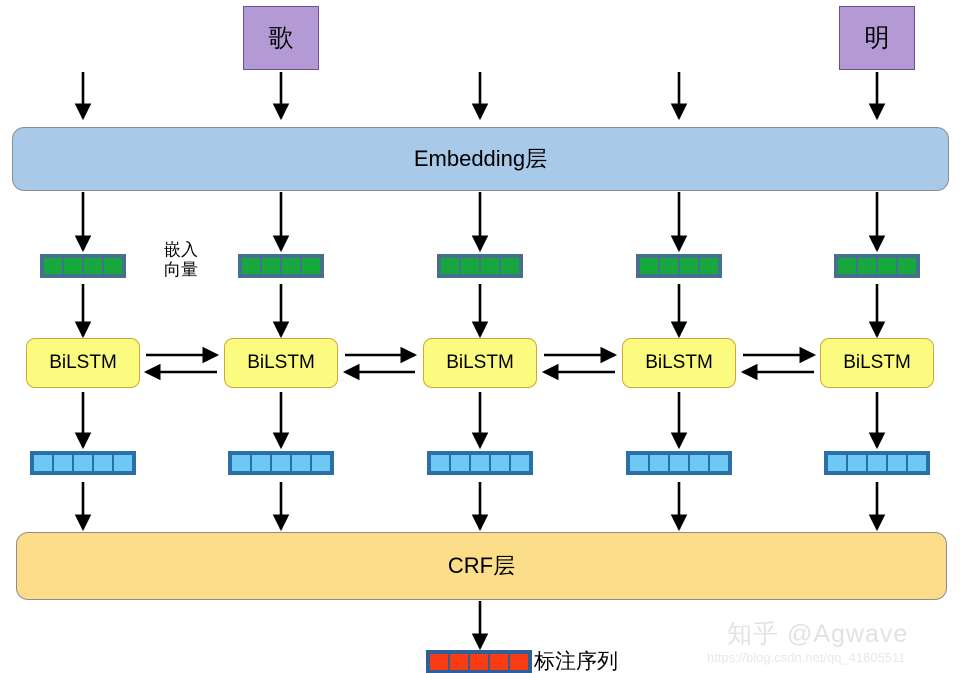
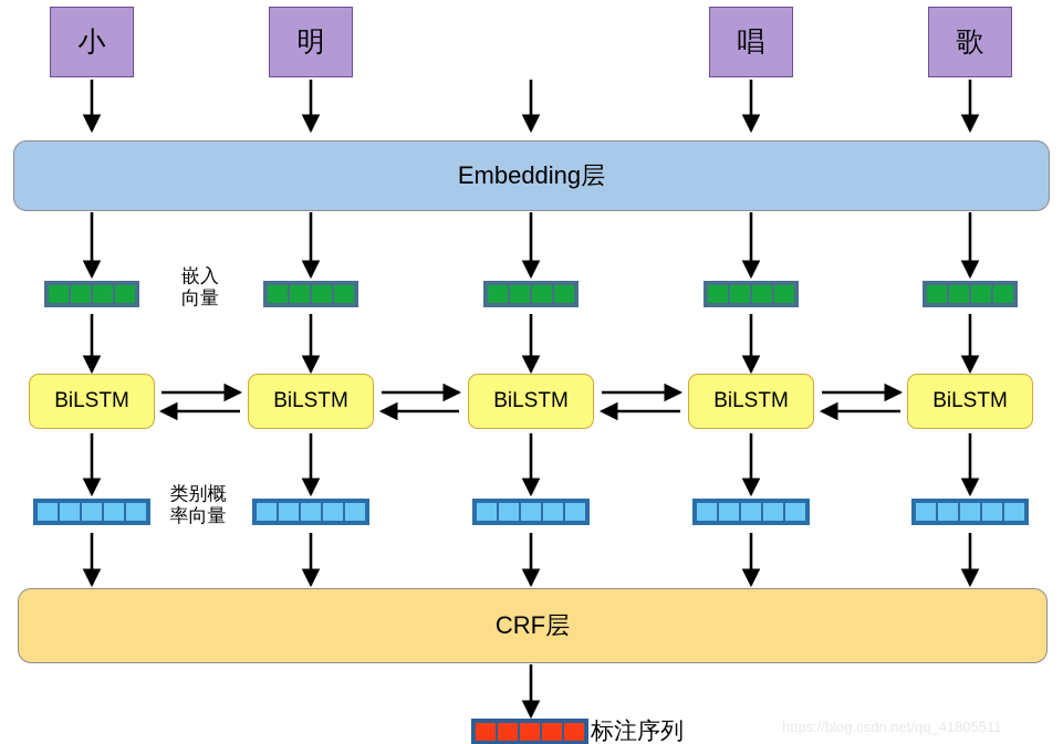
+ 小
- 歌
+ 明
+ 唱
- 明
+ 歌
  Embedding层
  嵌入
  向量
  BiLSTM
  BiLSTM
  BiLSTM
  BiLSTM
  BiLSTM
+ 类别概
+ 率向量
  CRF层
  标注序列
- 知乎 @Agwave
